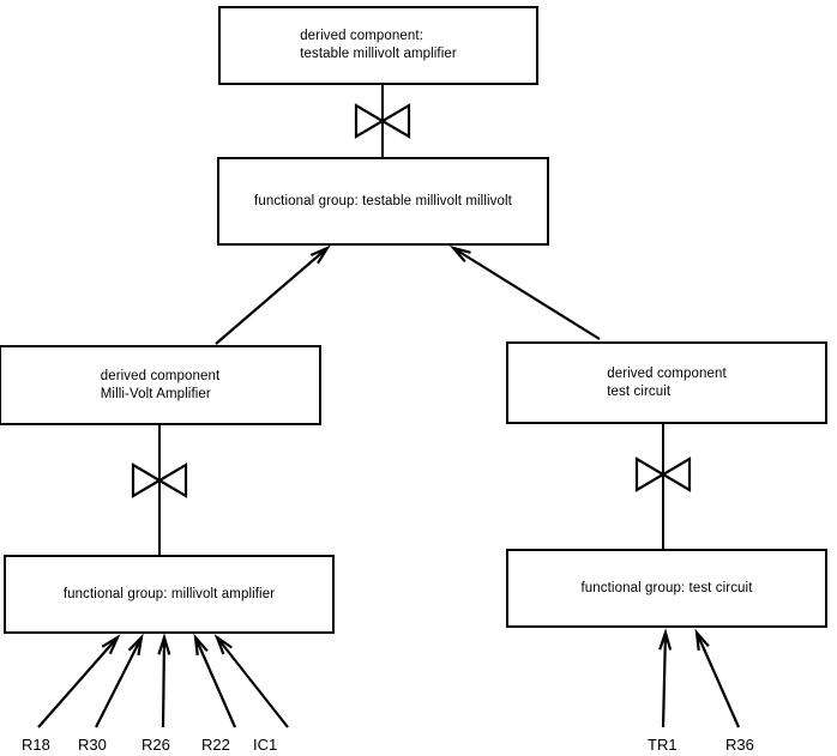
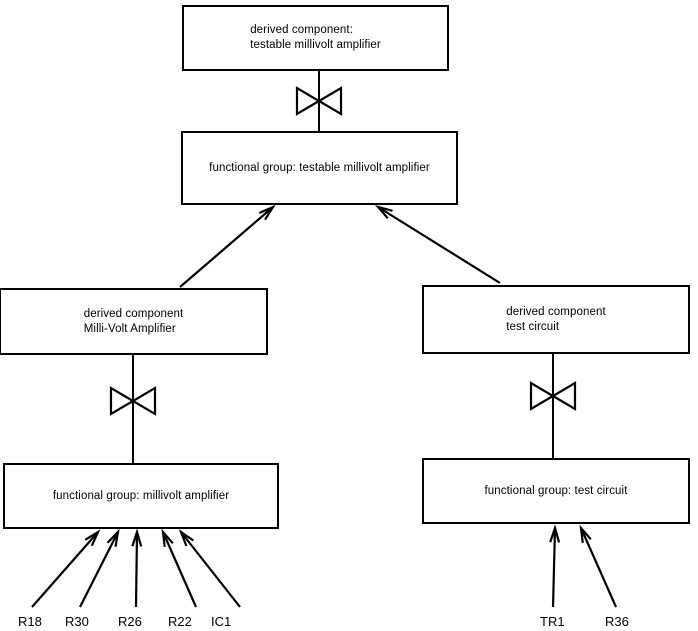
  derived component:
  testable millivolt amplifier
- functional group: testable millivolt millivolt
+ functional group: testable millivolt amplifier
  derived component
  Milli-Volt Amplifier
  derived component
  test circuit
  functional group: millivolt amplifier
  functional group: test circuit
  R18
  R30
  R26
  R22
  IC1
  TR1
  R36
